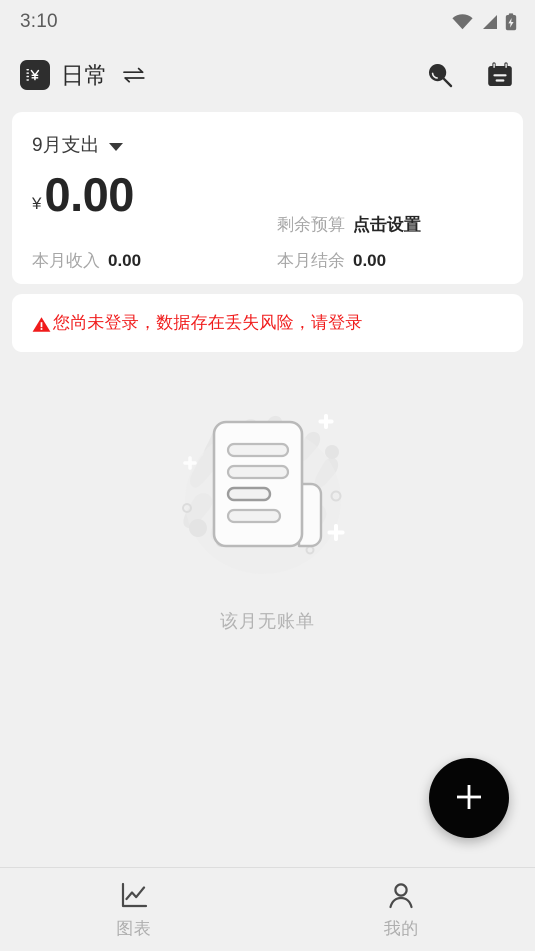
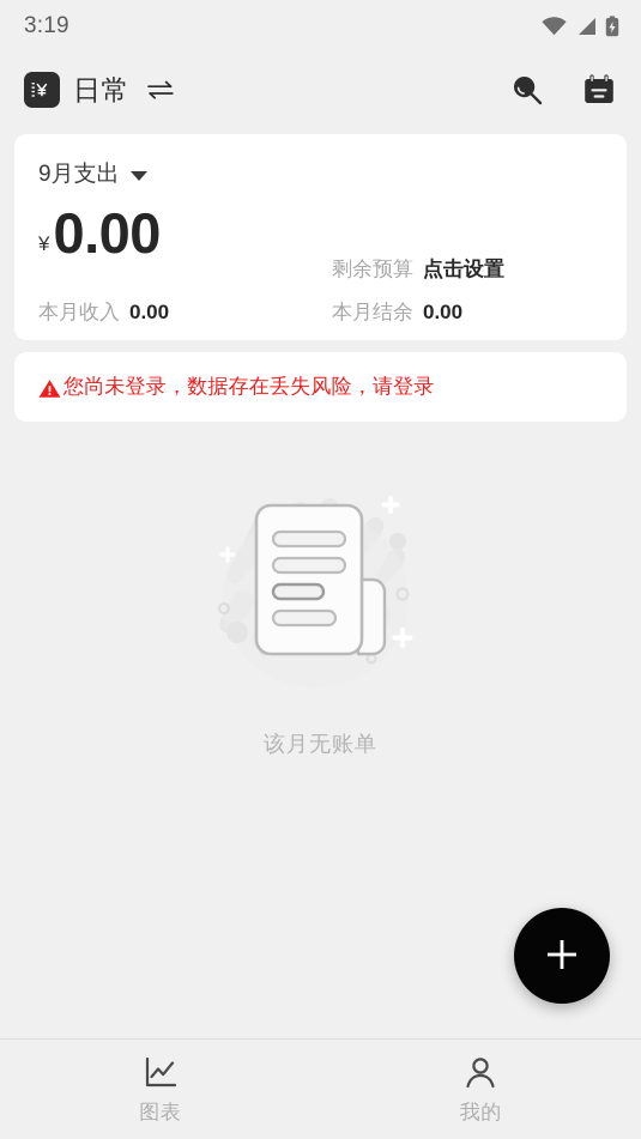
- 3:10
+ 3:19
  日常
  9月支出
  ¥
  0.00
  剩余预算
  点击设置
  本月收入
  0.00
  本月结余
  0.00
  您尚未登录，数据存在丢失风险，请登录
  该月无账单
  图表
  我的
